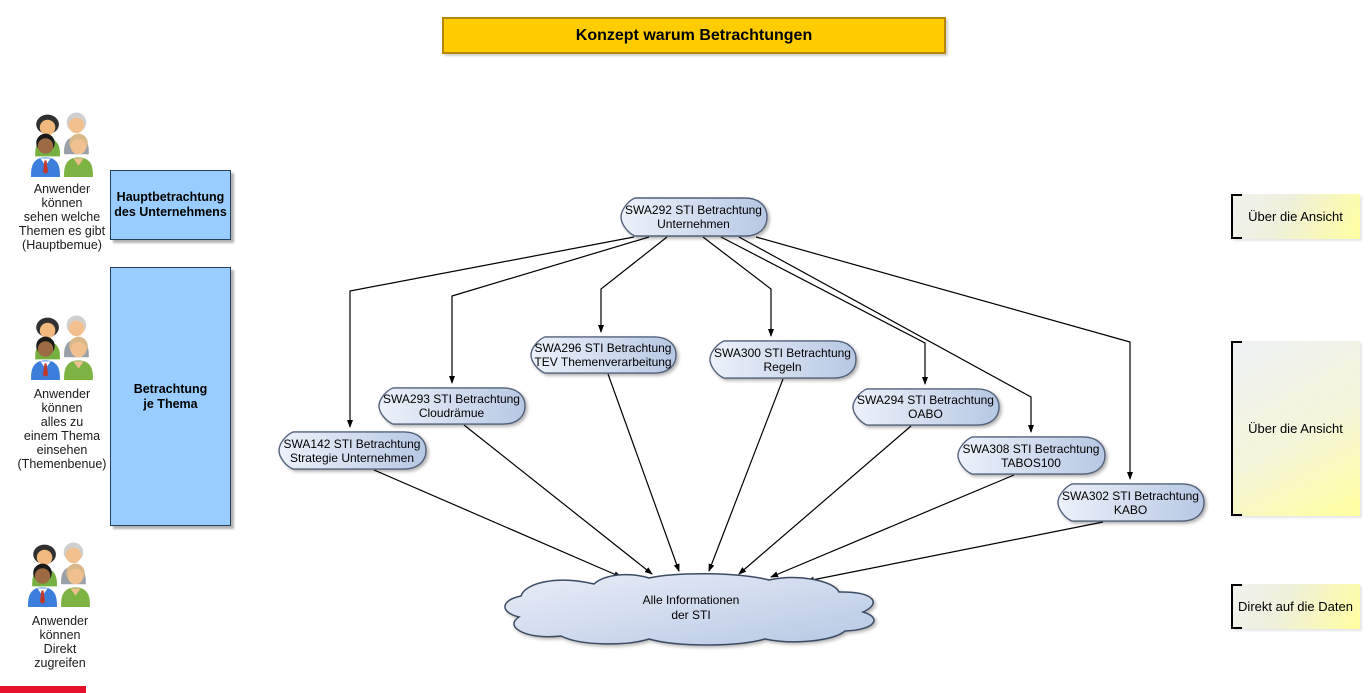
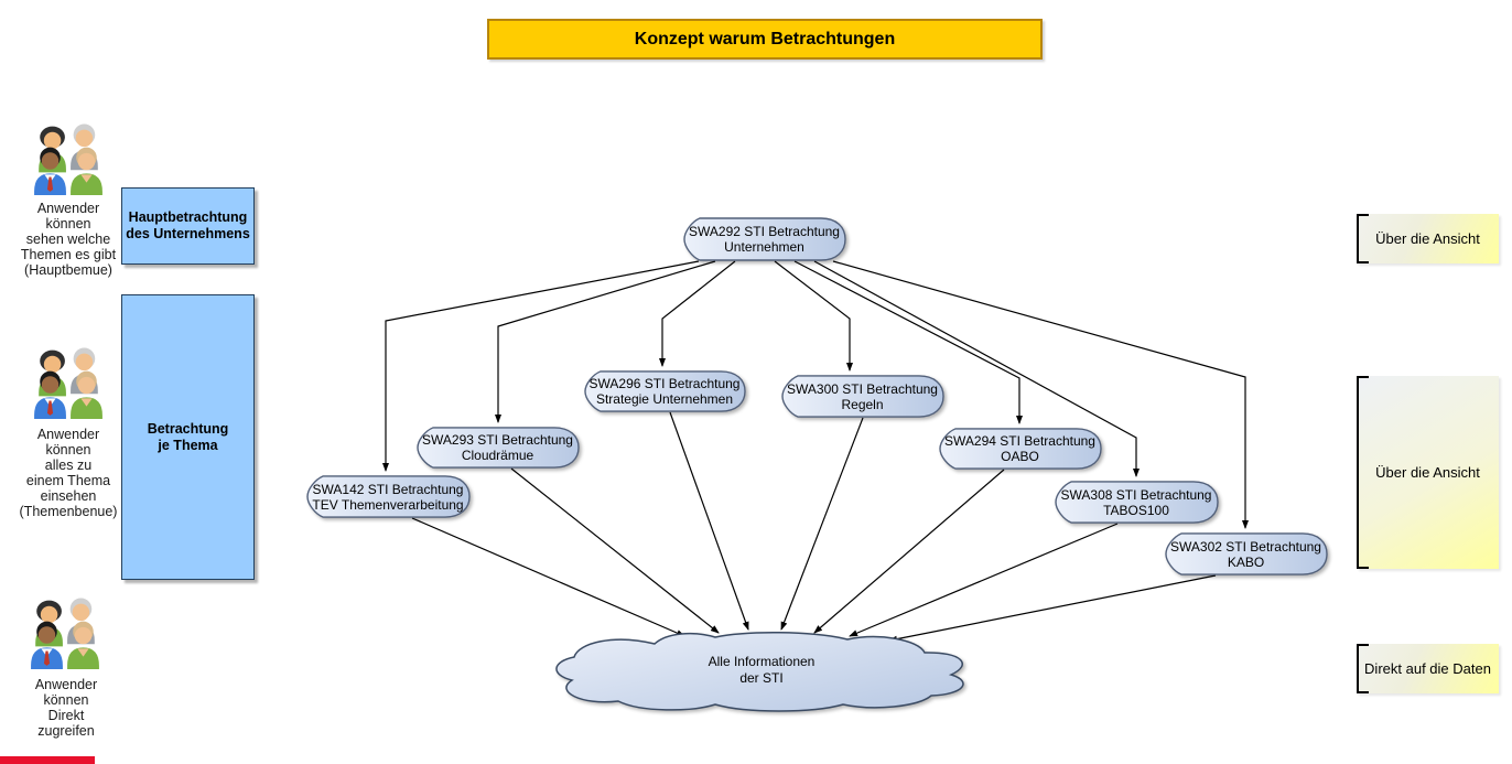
  Konzept warum Betrachtungen
  Anwender
  können
  sehen welche
  Themen es gibt
  (Hauptbemue)
  Hauptbetrachtung
  des Unternehmens
  Anwender
  können
  alles zu
  einem Thema
  einsehen
  (Themenbenue)
  Betrachtung
  je Thema
  Anwender
  können
  Direkt
  zugreifen
  SWA292 STI Betrachtung
  Unternehmen
  SWA296 STI Betrachtung
- TEV Themenverarbeitung
+ Strategie Unternehmen
  SWA300 STI Betrachtung
  Regeln
  SWA293 STI Betrachtung
  Cloudrämue
  SWA294 STI Betrachtung
  OABO
  SWA142 STI Betrachtung
- Strategie Unternehmen
+ TEV Themenverarbeitung
  SWA308 STI Betrachtung
  TABOS100
  SWA302 STI Betrachtung
  KABO
  Alle Informationen
  der STI
  Über die Ansicht
  Über die Ansicht
  Direkt auf die Daten
